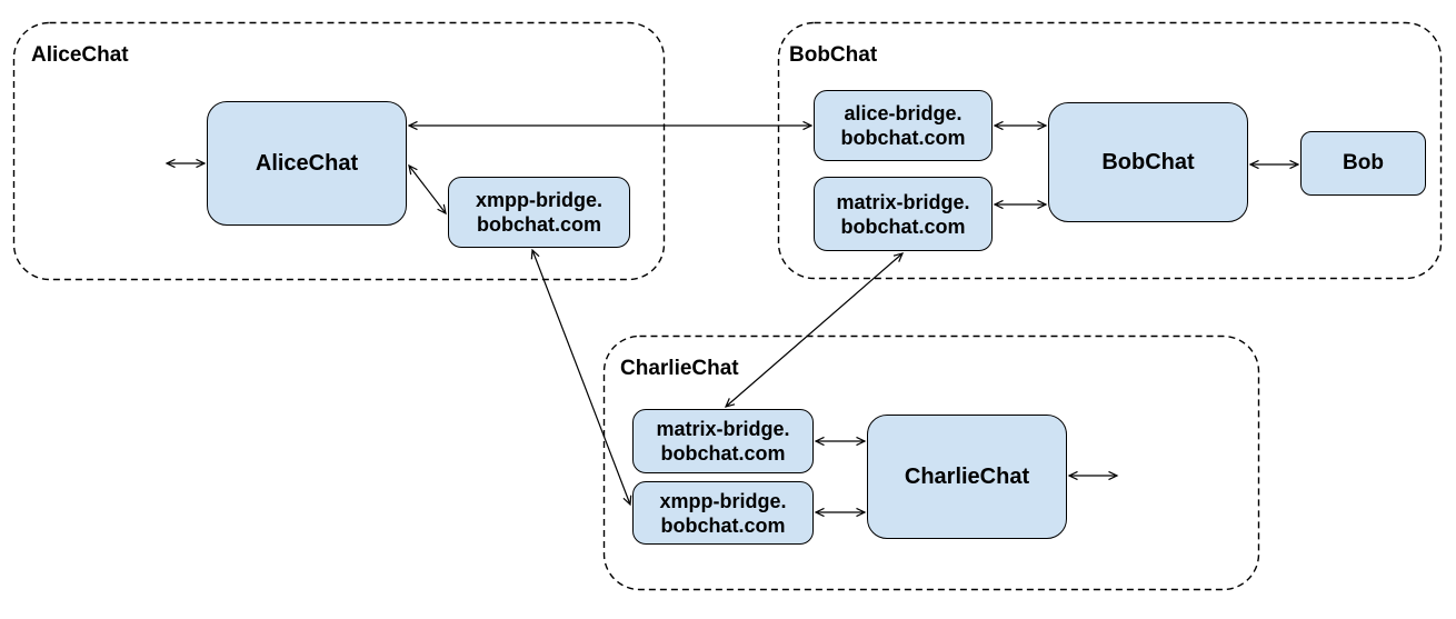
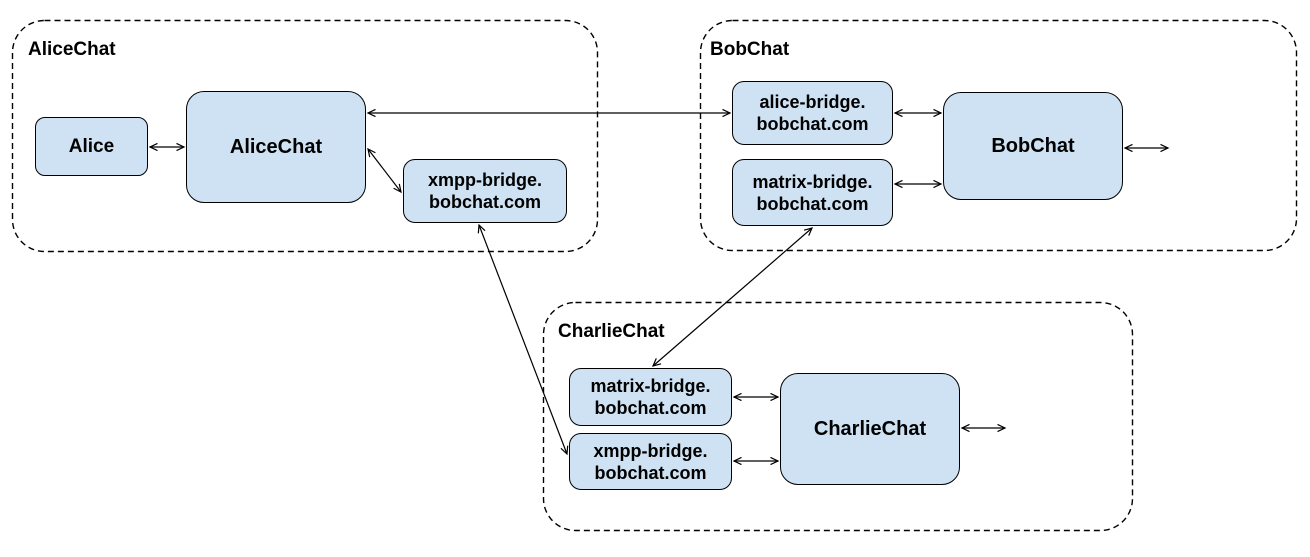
  AliceChat
  BobChat
  CharlieChat
+ Alice
  AliceChat
  xmpp-bridge.
  bobchat.com
  alice-bridge.
  bobchat.com
  matrix-bridge.
  bobchat.com
  BobChat
- Bob
  matrix-bridge.
  bobchat.com
  xmpp-bridge.
  bobchat.com
  CharlieChat
